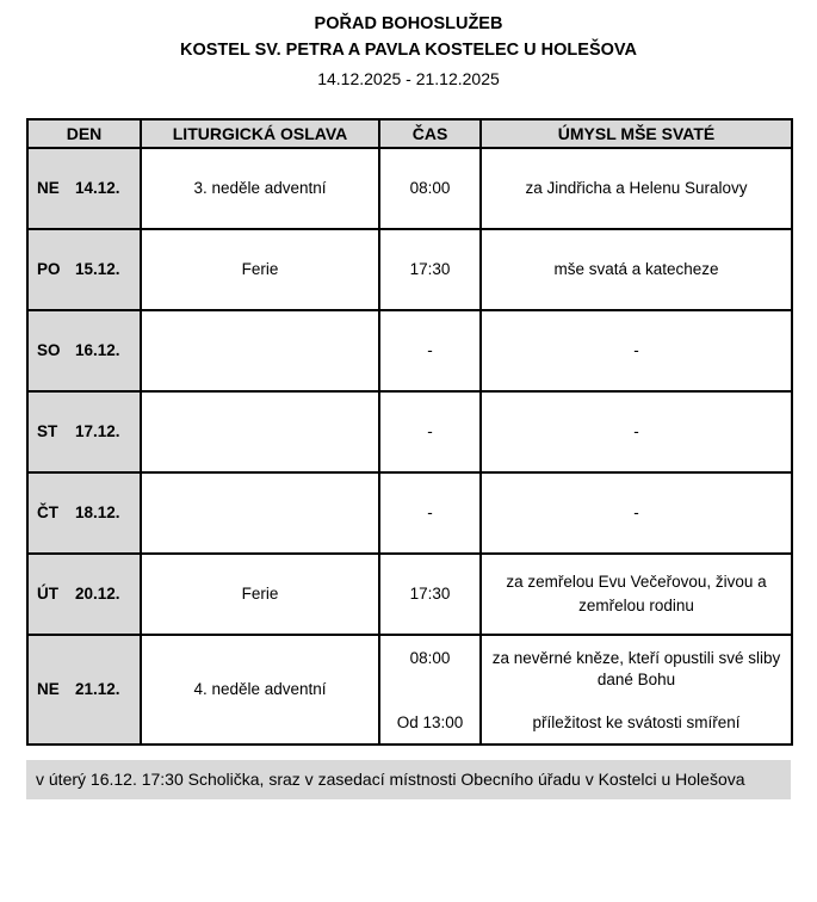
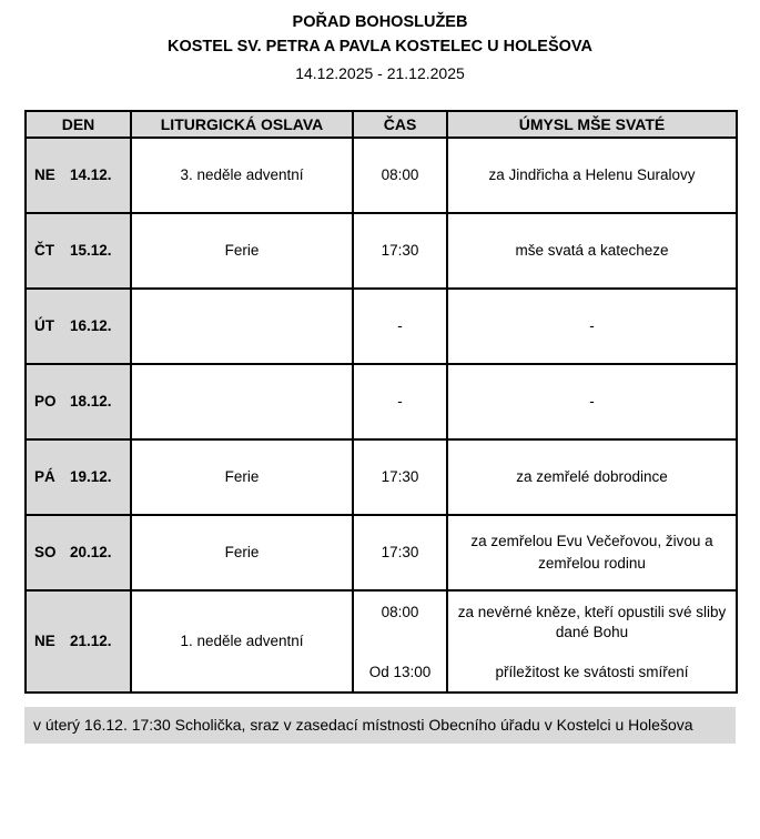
  POŘAD BOHOSLUŽEB
  KOSTEL SV. PETRA A PAVLA KOSTELEC U HOLEŠOVA
  14.12.2025 - 21.12.2025
  DEN	LITURGICKÁ OSLAVA	ČAS	ÚMYSL MŠE SVATÉ
  NE 14.12.	3. neděle adventní	08:00	za Jindřicha a Helenu Suralovy
- PO 15.12.	Ferie	17:30	mše svatá a katecheze
+ ČT 15.12.	Ferie	17:30	mše svatá a katecheze
- SO 16.12.		-	-
+ ÚT 16.12.		-	-
- ST 17.12.		-	-
- ČT 18.12.		-	-
+ PO 18.12.		-	-
+ PÁ 19.12.	Ferie	17:30	za zemřelé dobrodince
- ÚT 20.12.	Ferie	17:30	za zemřelou Evu Večeřovou, živou a zemřelou rodinu
+ SO 20.12.	Ferie	17:30	za zemřelou Evu Večeřovou, živou a zemřelou rodinu
- NE 21.12.	4. neděle adventní	08:00 Od 13:00	za nevěrné kněze, kteří opustili své sliby dané Bohu příležitost ke svátosti smíření
+ NE 21.12.	1. neděle adventní	08:00 Od 13:00	za nevěrné kněze, kteří opustili své sliby dané Bohu příležitost ke svátosti smíření
  v úterý 16.12. 17:30 Scholička, sraz v zasedací místnosti Obecního úřadu v Kostelci u Holešova
